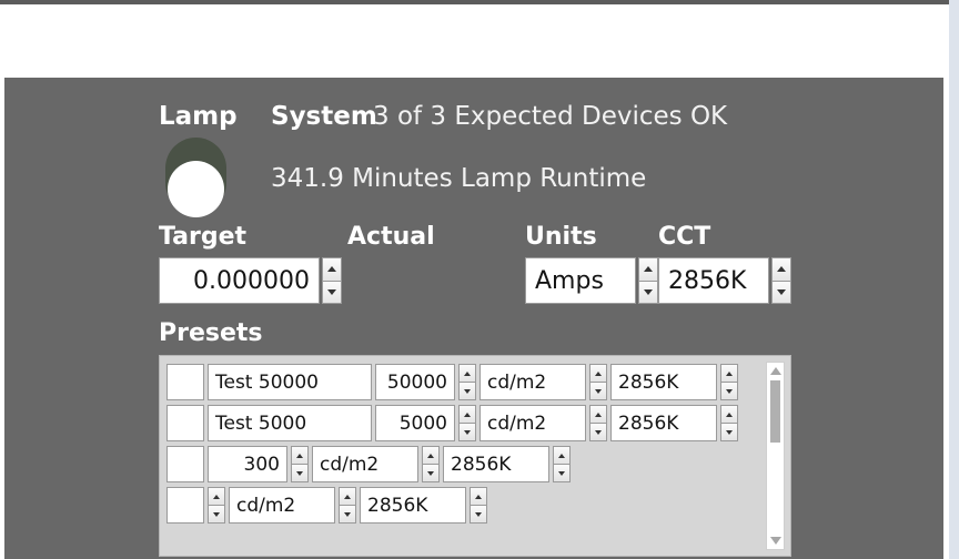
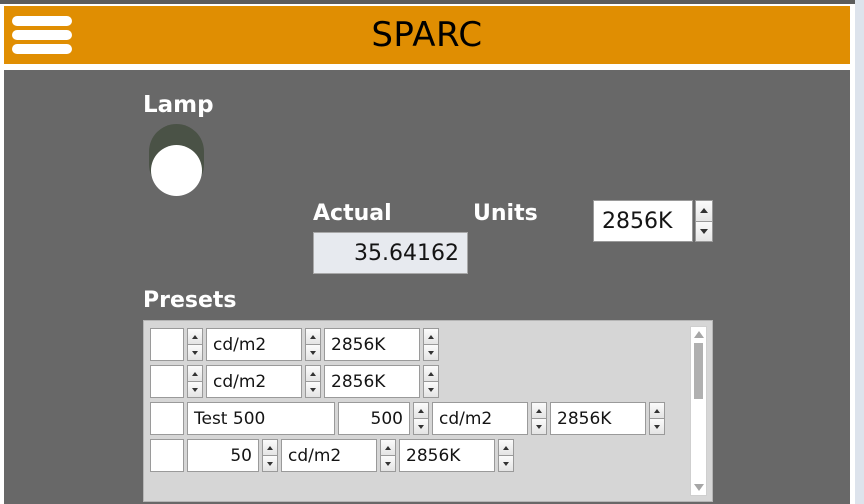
+ SPARC
  Lamp
- System
- 3 of 3 Expected Devices OK
- 341.9 Minutes Lamp Runtime
- Target
- 0.000000
  Actual
+ 35.64162
  Units
- Amps
- CCT
  2856K
  Presets
- Test 50000
- 50000
  cd/m2
  2856K
- Test 5000
- 5000
  cd/m2
  2856K
+ Test 500
- 300
+ 500
  cd/m2
  2856K
+ 50
  cd/m2
  2856K
